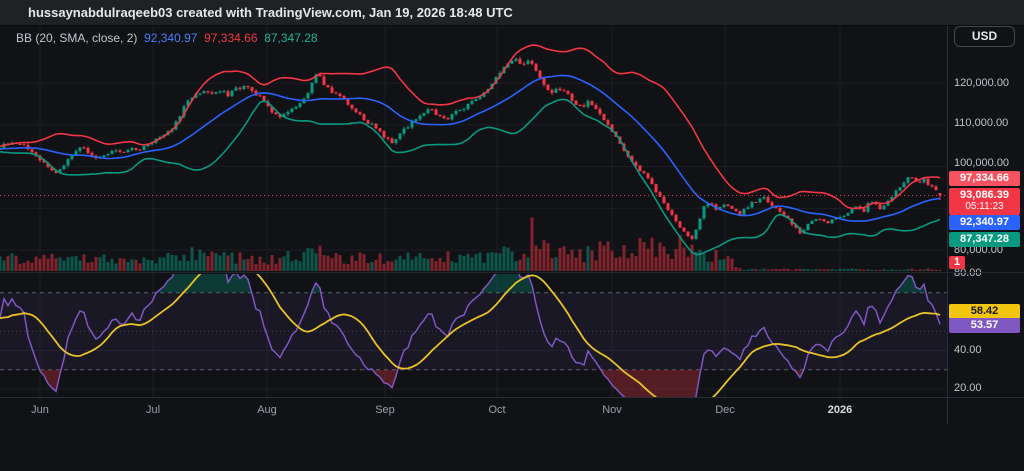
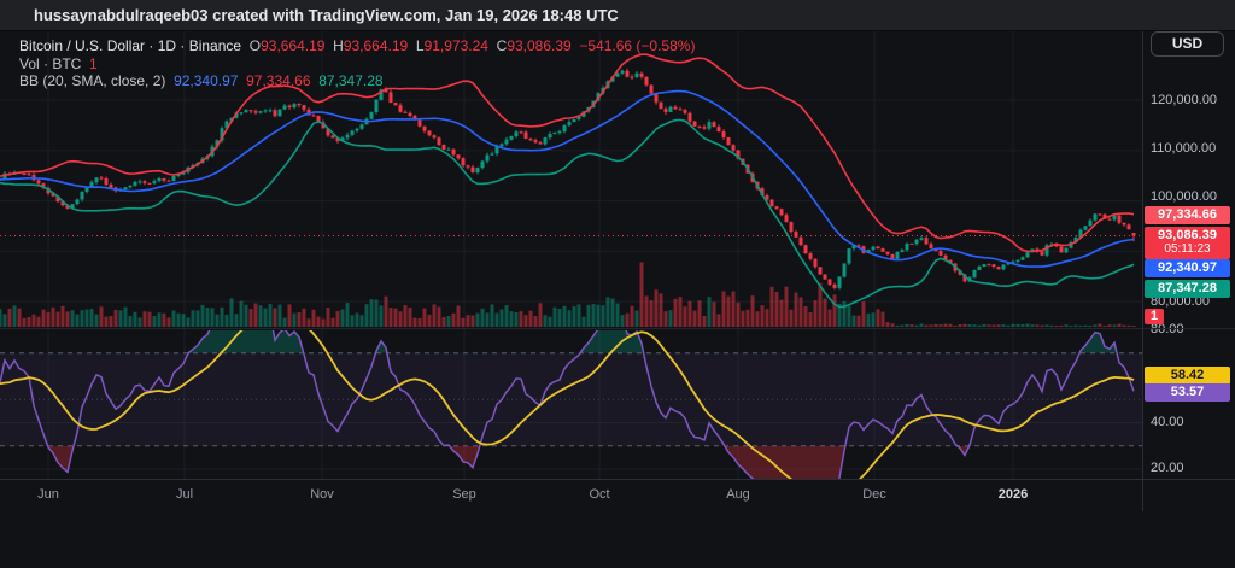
  hussaynabdulraqeeb03 created with TradingView.com, Jan 19, 2026 18:48 UTC
+ Bitcoin / U.S. Dollar · 1D · Binance O93,664.19 H93,664.19 L91,973.24 C93,086.39 −541.66 (−0.58%)
+ Vol · BTC 1
  BB (20, SMA, close, 2) 92,340.97 97,334.66 87,347.28
  Jun
  Jul
- Aug
+ Nov
  Sep
  Oct
- Nov
+ Aug
  Dec
  2026
  USD
  120,000.00
  110,000.00
  100,000.00
  80,000.00
  80.00
  40.00
  20.00
  97,334.66
  93,086.39
  05:11:23
  92,340.97
  87,347.28
  1
  58.42
  53.57
